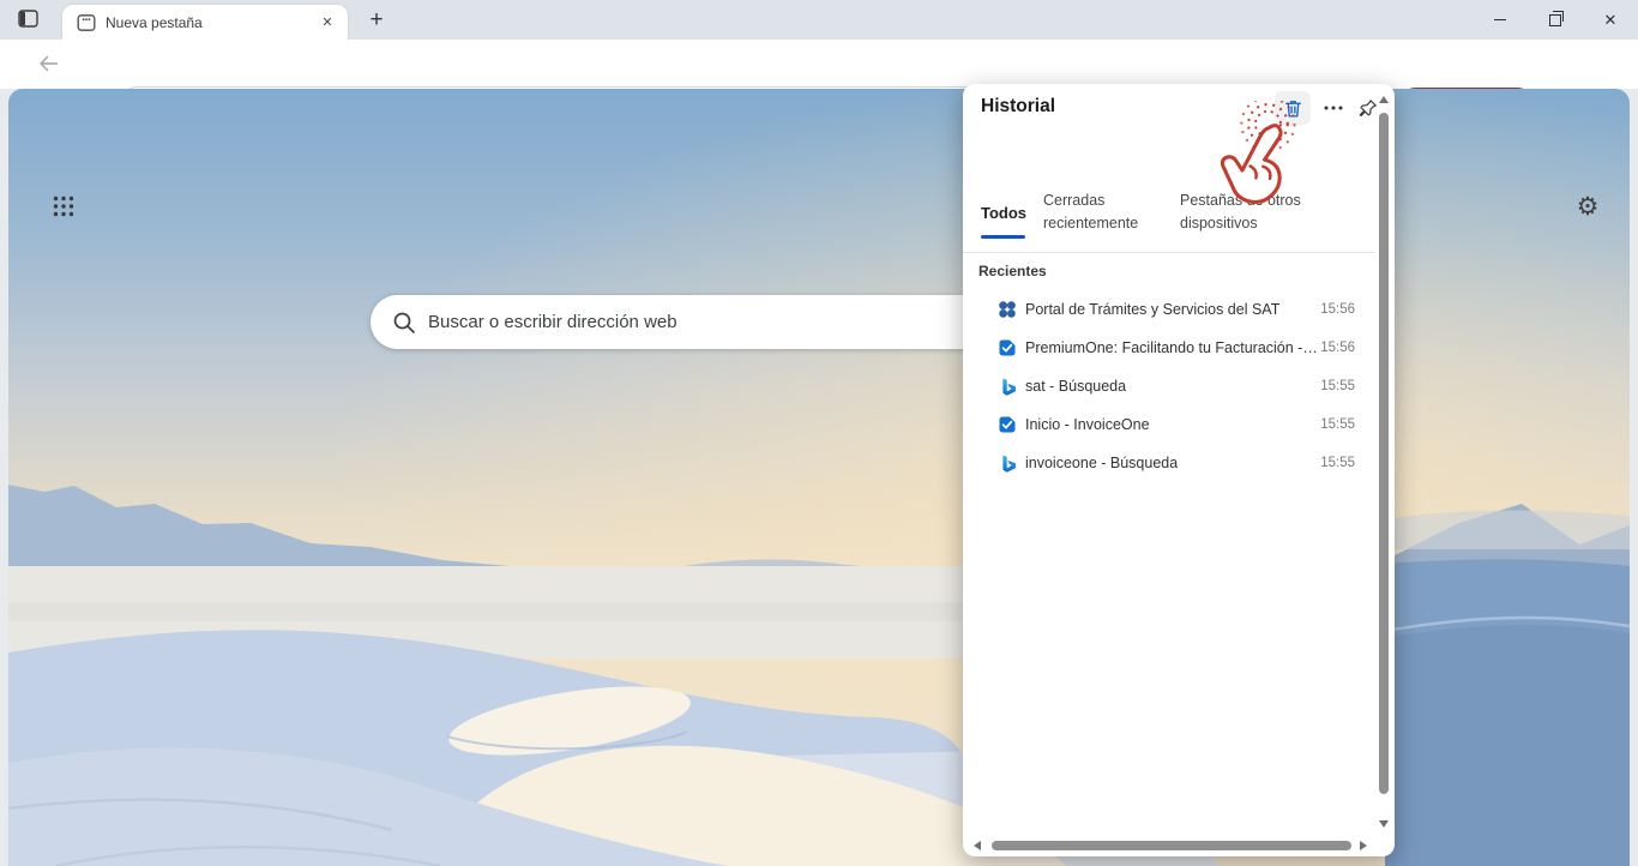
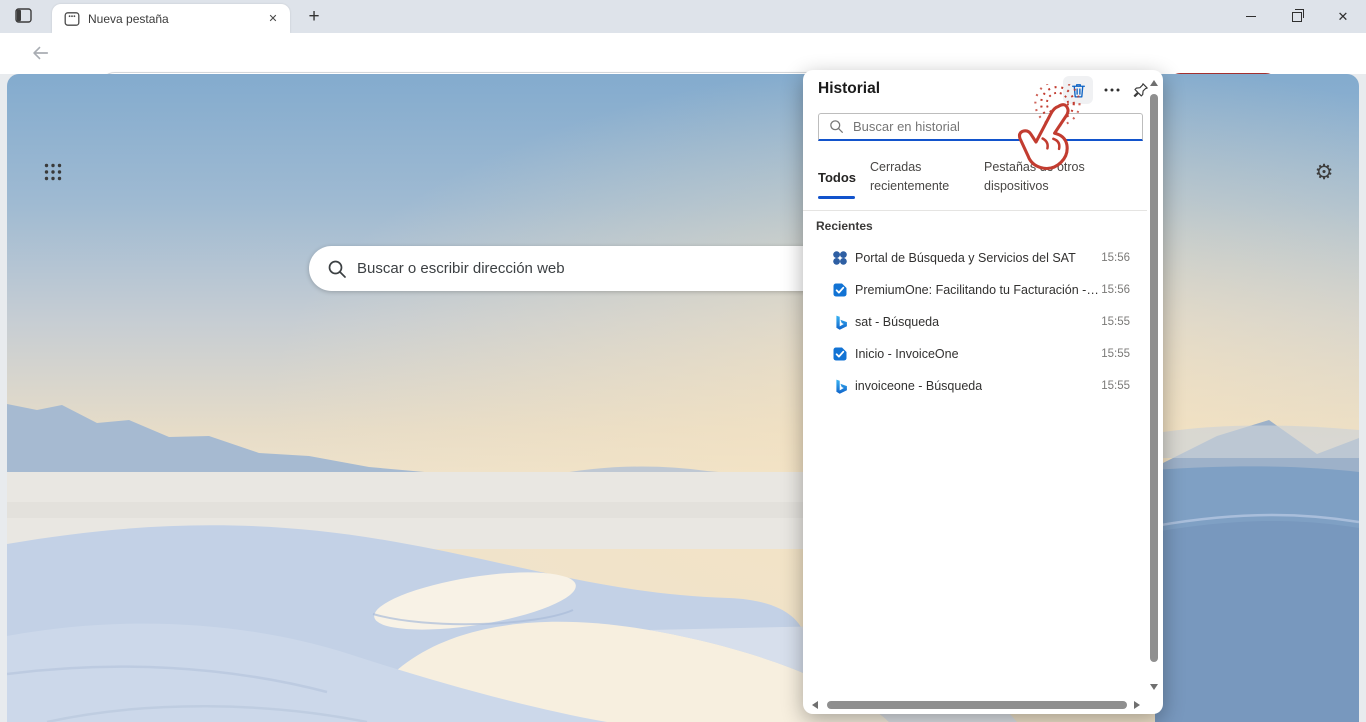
  Nueva pestaña
  ✕
  +
  ✕
  ⚙
  Buscar o escribir dirección web
  Historial
+ Buscar en historial
  Todos
  Cerradas recientemente
  Pestañas otros dispositivos
  Recientes
- Portal de Trámites y Servicios del SAT
+ Portal de Búsqueda y Servicios del SAT
  15:56
  PremiumOne: Facilitando tu Facturación - In
  15:56
  sat - Búsqueda
  15:55
  Inicio - InvoiceOne
  15:55
  invoiceone - Búsqueda
  15:55
